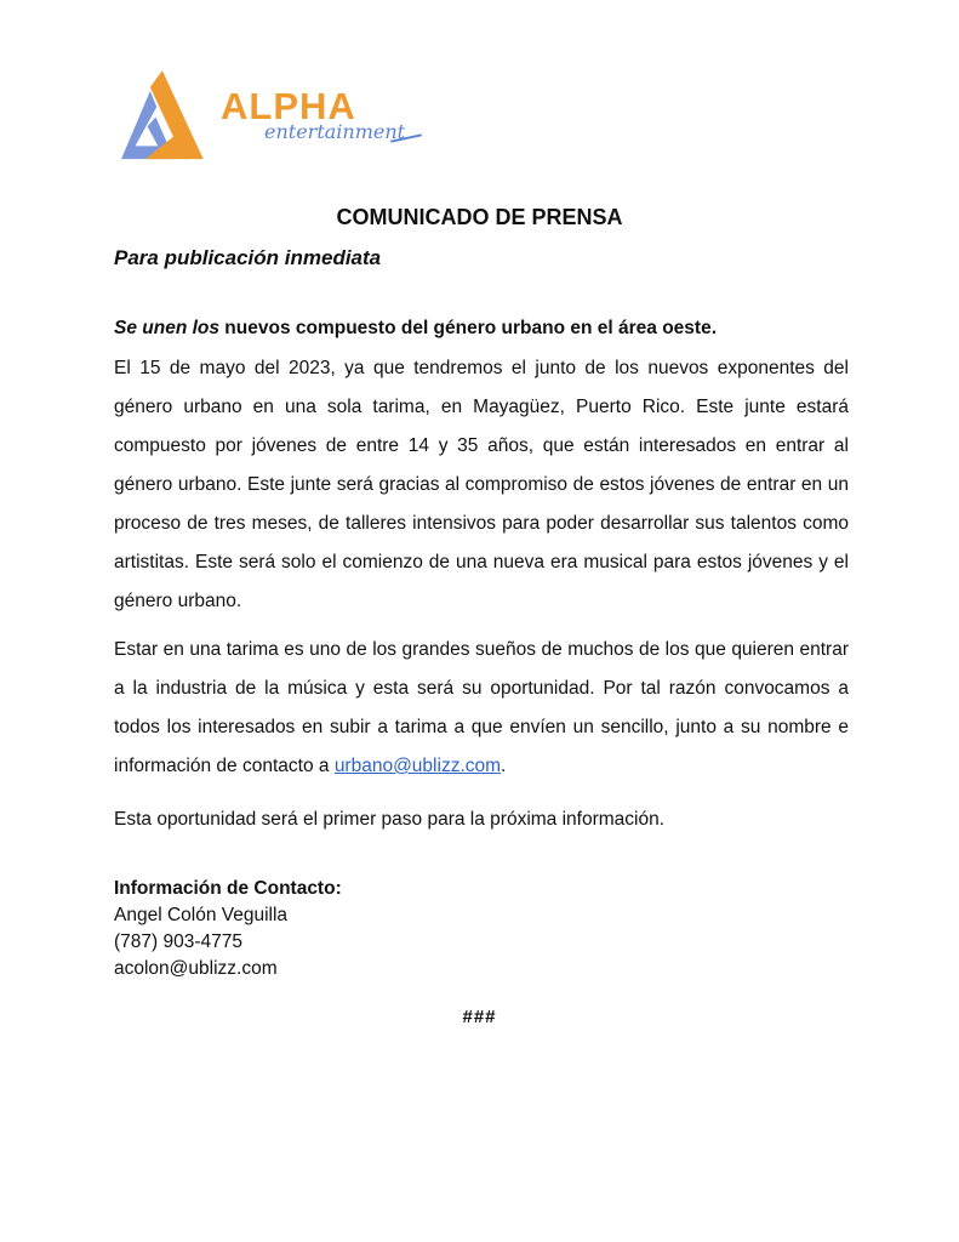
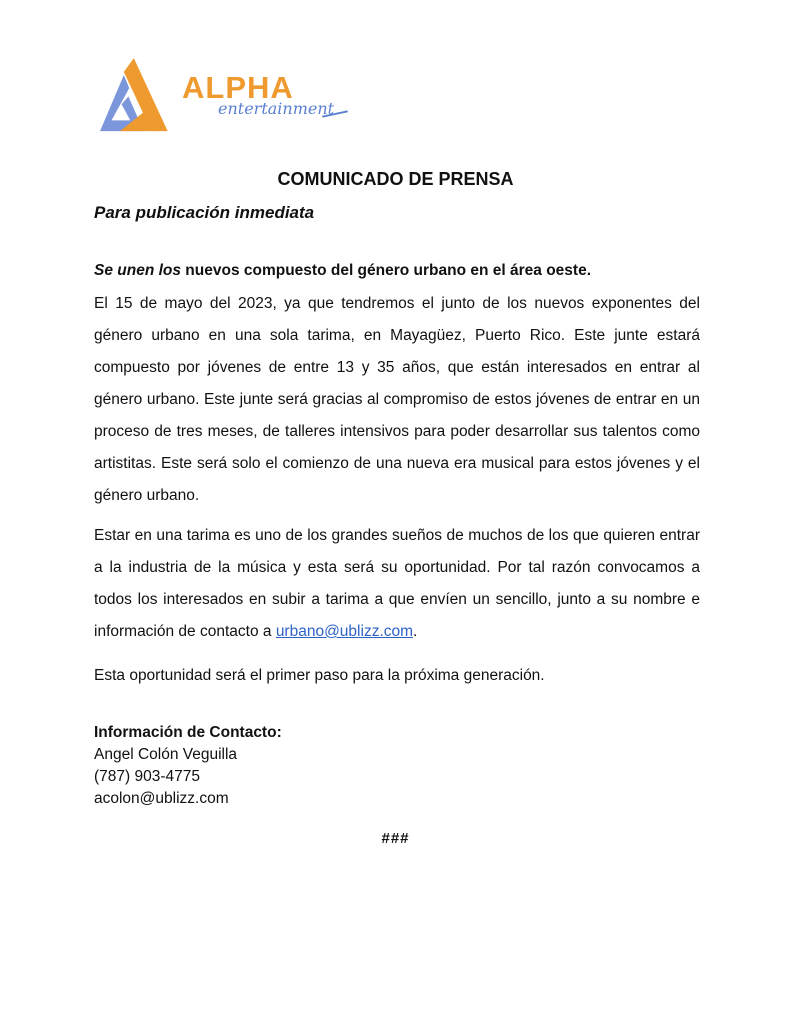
  ALPHA
  entertainment
  COMUNICADO DE PRENSA
  Para publicación inmediata
  Se unen los nuevos compuesto del género urbano en el área oeste.
- El 15 de mayo del 2023, ya que tendremos el junto de los nuevos exponentes del género urbano en una sola tarima, en Mayagüez, Puerto Rico. Este junte estará compuesto por jóvenes de entre 14 y 35 años, que están interesados en entrar al género urbano. Este junte será gracias al compromiso de estos jóvenes de entrar en un proceso de tres meses, de talleres intensivos para poder desarrollar sus talentos como artistitas. Este será solo el comienzo de una nueva era musical para estos jóvenes y el género urbano.
+ El 15 de mayo del 2023, ya que tendremos el junto de los nuevos exponentes del género urbano en una sola tarima, en Mayagüez, Puerto Rico. Este junte estará compuesto por jóvenes de entre 13 y 35 años, que están interesados en entrar al género urbano. Este junte será gracias al compromiso de estos jóvenes de entrar en un proceso de tres meses, de talleres intensivos para poder desarrollar sus talentos como artistitas. Este será solo el comienzo de una nueva era musical para estos jóvenes y el género urbano.
  Estar en una tarima es uno de los grandes sueños de muchos de los que quieren entrar a la industria de la música y esta será su oportunidad. Por tal razón convocamos a todos los interesados en subir a tarima a que envíen un sencillo, junto a su nombre e información de contacto a urbano@ublizz.com.
- Esta oportunidad será el primer paso para la próxima información.
+ Esta oportunidad será el primer paso para la próxima generación.
  Información de Contacto:
  Angel Colón Veguilla
  (787) 903-4775
  acolon@ublizz.com
  ###
